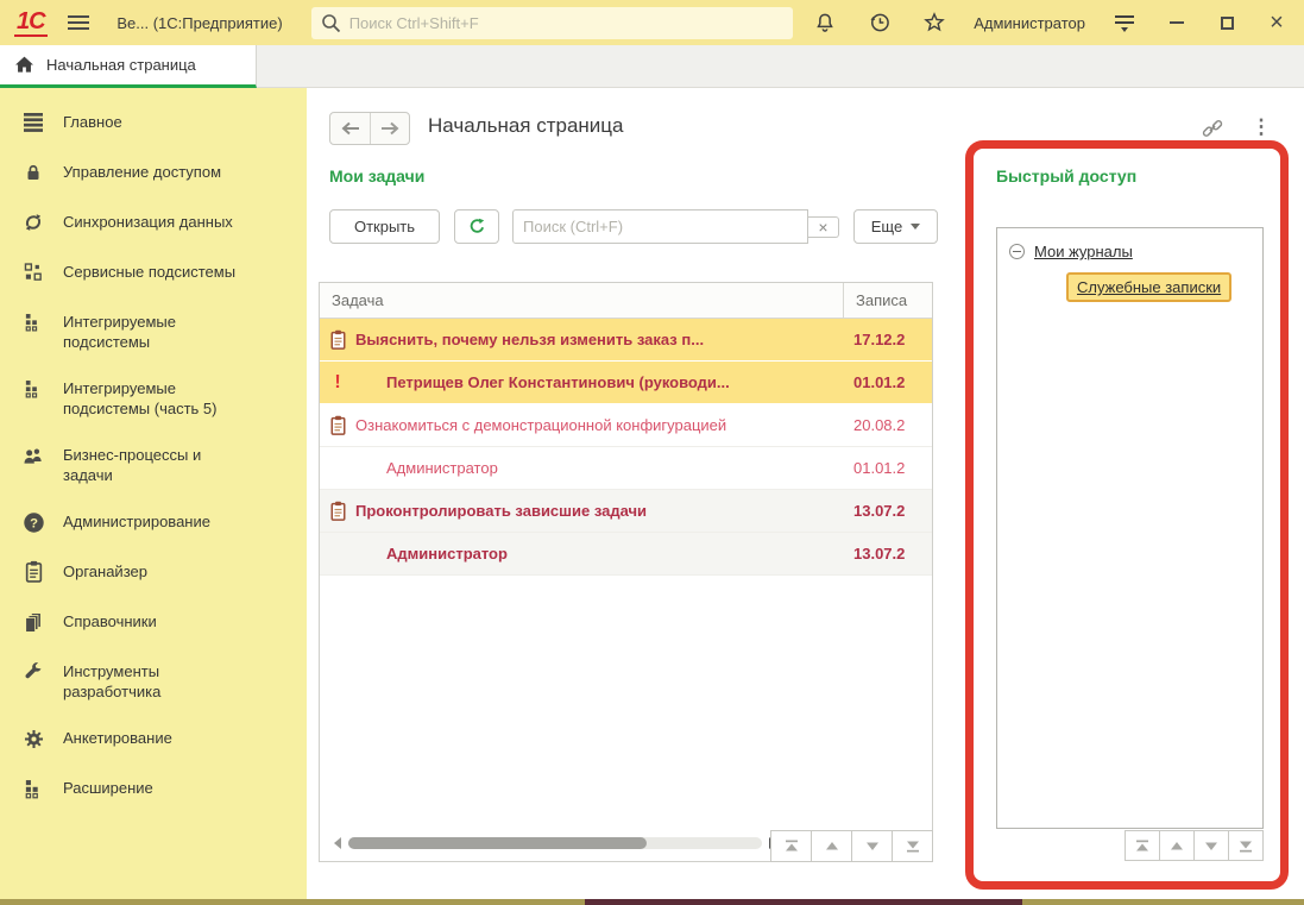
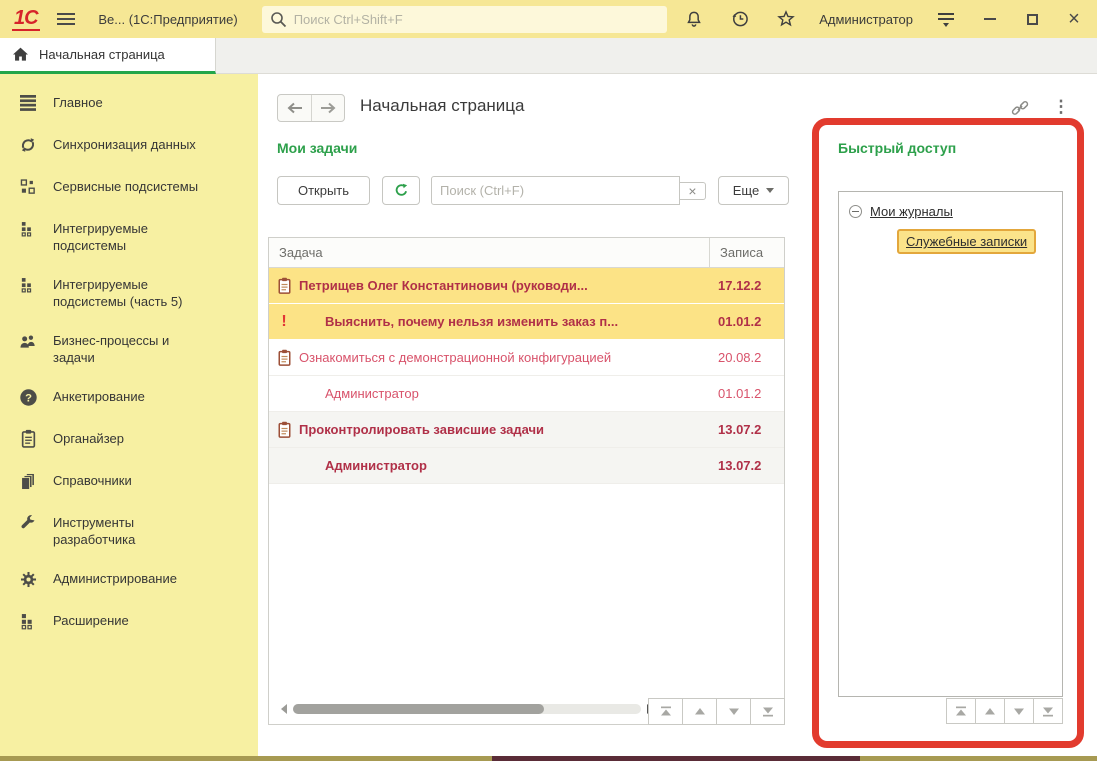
  1С
  Ве... (1С:Предприятие)
  Поиск Ctrl+Shift+F
  Администратор
  ×
  Начальная страница
  Главное
- Управление доступом
  Синхронизация данных
  Сервисные подсистемы
  Интегрируемые подсистемы
  Интегрируемые подсистемы (часть 5)
  Бизнес-процессы и задачи
  ?
- Администрирование
+ Анкетирование
  Органайзер
  Справочники
  Инструменты разработчика
- Анкетирование
+ Администрирование
  Расширение
  Начальная страница
  ⋮
  Мои задачи
  Открыть
  Поиск (Ctrl+F)
  ×
  Еще
  Задача
  Записа
- Выяснить, почему нельзя изменить заказ п...
+ Петрищев Олег Константинович (руководи...
  17.12.2
  !
- Петрищев Олег Константинович (руководи...
+ Выяснить, почему нельзя изменить заказ п...
  01.01.2
  Ознакомиться с демонстрационной конфигурацией
  20.08.2
  Администратор
  01.01.2
  Проконтролировать зависшие задачи
  13.07.2
  Администратор
  13.07.2
  Быстрый доступ
  Мои журналы
  Служебные записки
